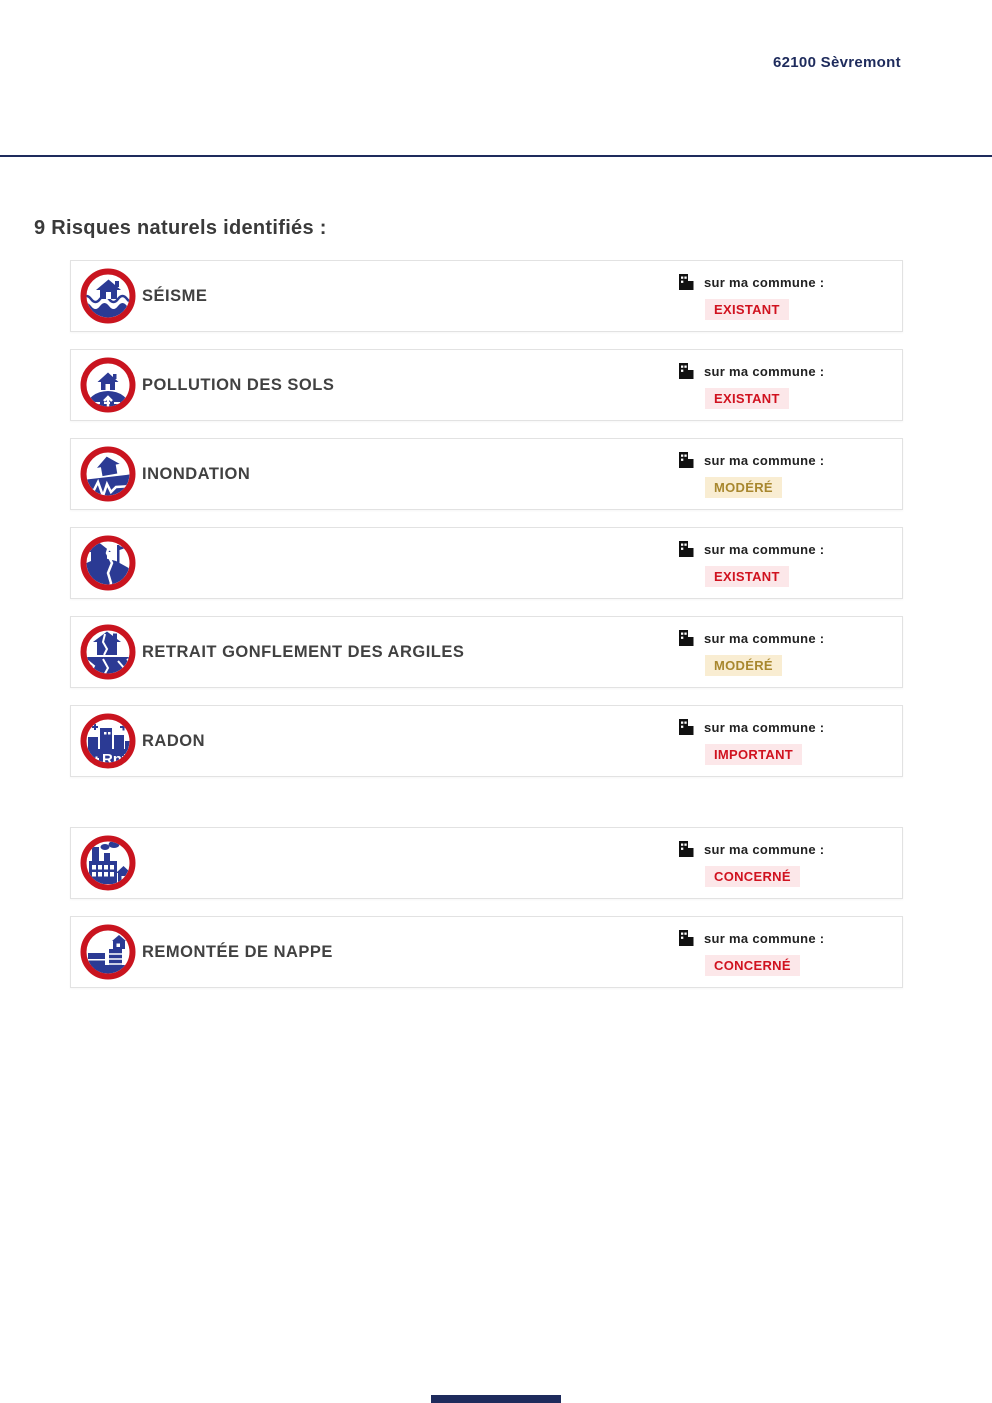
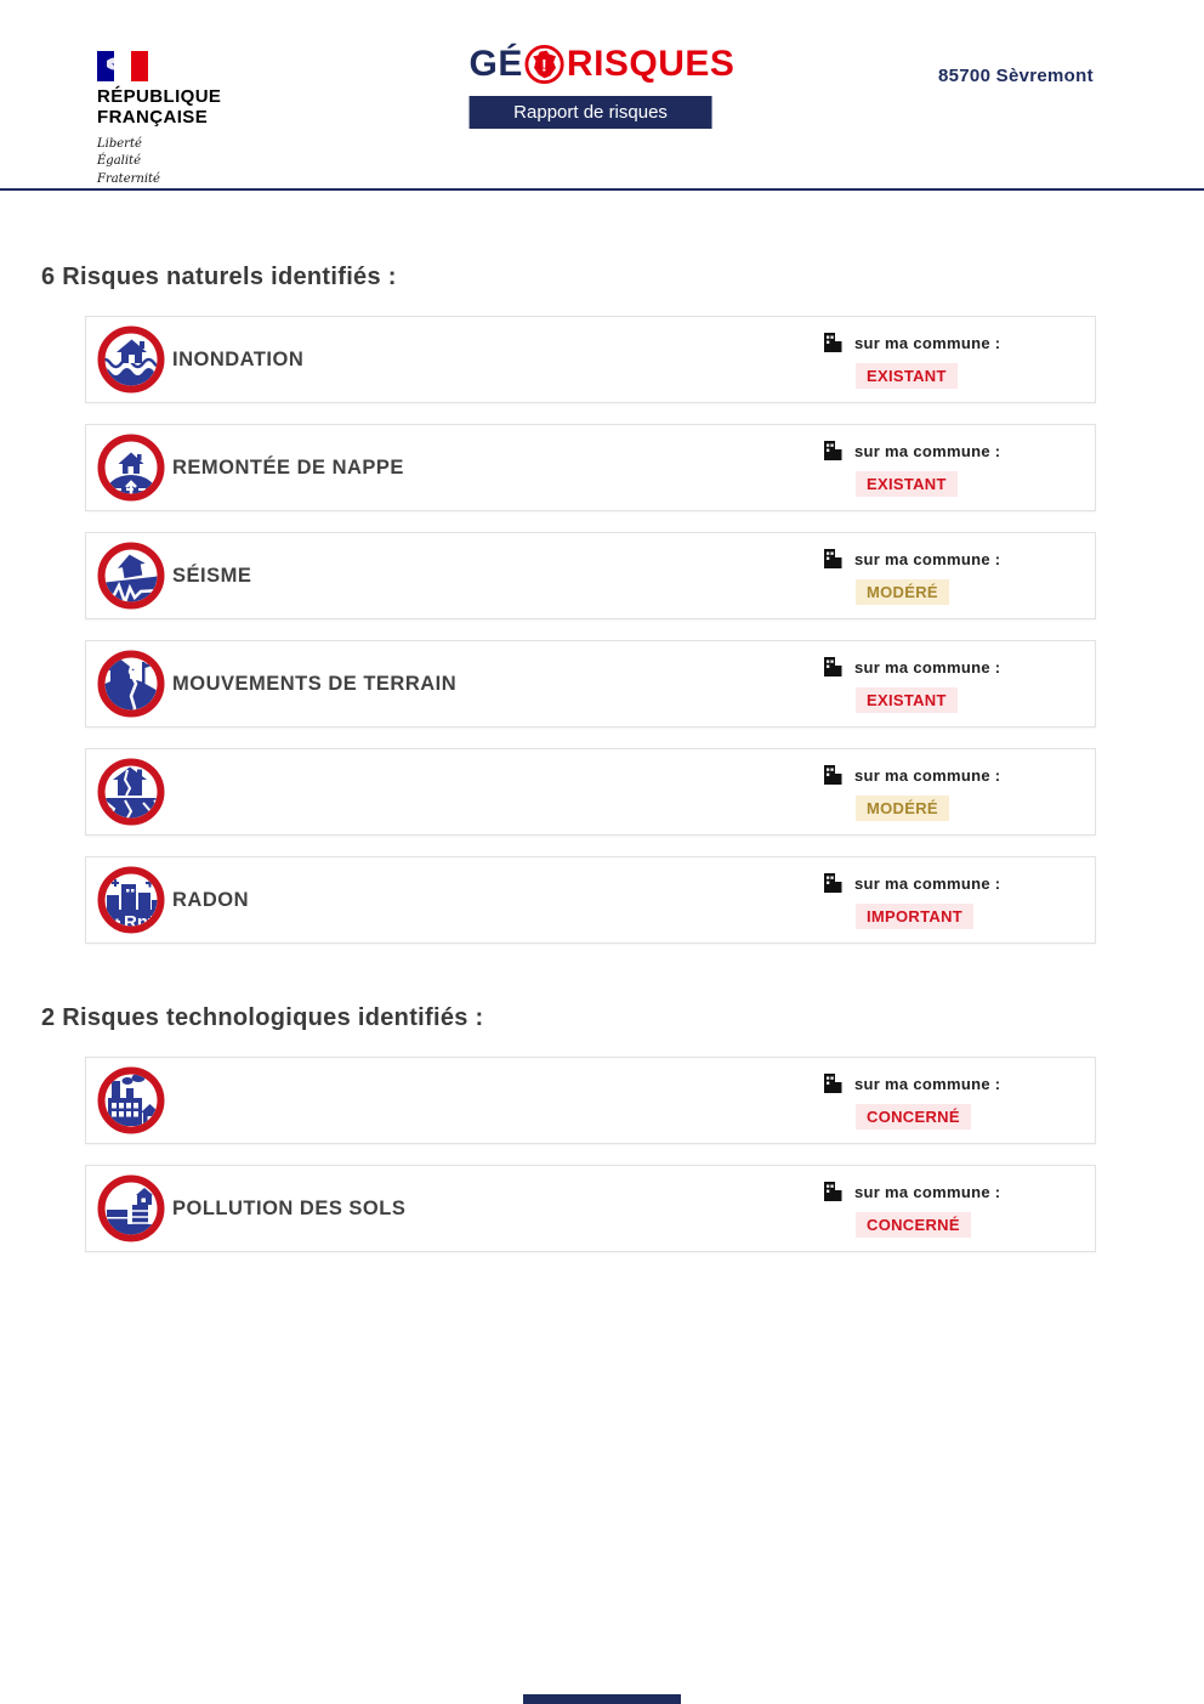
+ RÉPUBLIQUE
+ FRANÇAISE
+ Liberté
+ Égalité
+ Fraternité
+ GÉ
+ !
+ RISQUES
+ Rapport de risques
- 62100 Sèvremont
+ 85700 Sèvremont
- 9 Risques naturels identifiés :
+ 6 Risques naturels identifiés :
- SÉISME
+ INONDATION
  sur ma commune :
  EXISTANT
- POLLUTION DES SOLS
+ REMONTÉE DE NAPPE
  sur ma commune :
  EXISTANT
- INONDATION
+ SÉISME
  sur ma commune :
  MODÉRÉ
+ MOUVEMENTS DE TERRAIN
  sur ma commune :
  EXISTANT
- RETRAIT GONFLEMENT DES ARGILES
  sur ma commune :
  MODÉRÉ
  Rn
  RADON
  sur ma commune :
  IMPORTANT
+ 2 Risques technologiques identifiés :
  sur ma commune :
  CONCERNÉ
- REMONTÉE DE NAPPE
+ POLLUTION DES SOLS
  sur ma commune :
  CONCERNÉ
